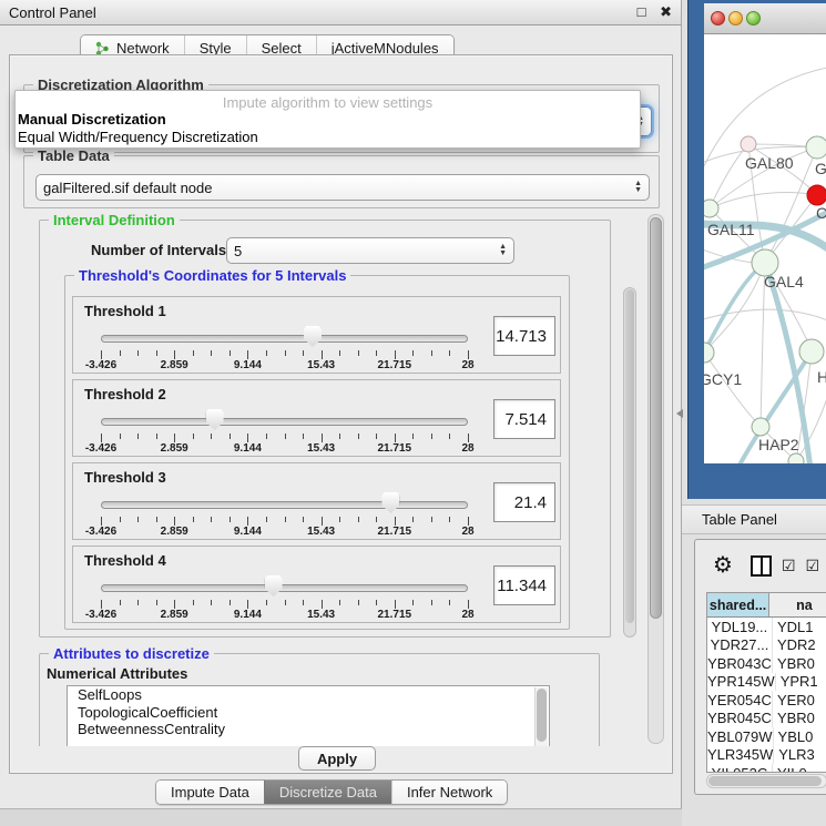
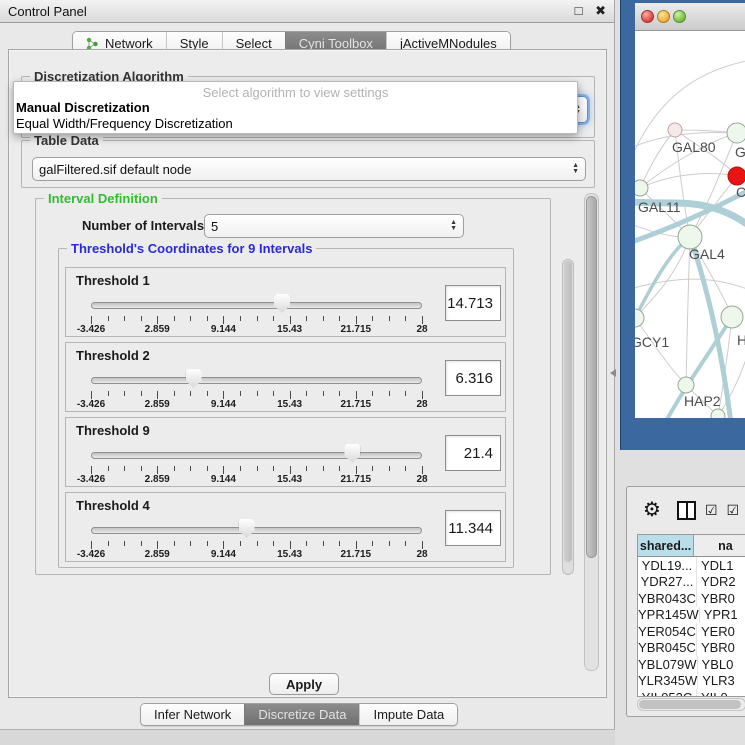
  Control Panel
  □ ✖
  Network
  Style
  Select
+ Cyni Toolbox
  jActiveMNodules
  Discretization Algorithm
  Table Data
  galFiltered.sif default node
  Interval Definition
  Number of Intervals
  5
- Threshold's Coordinates for 5 Intervals
+ Threshold's Coordinates for 9 Intervals
  Threshold 1
  -3.426
  2.859
  9.144
  15.43
  21.715
  28
  14.713
  Threshold 2
  -3.426
  2.859
  9.144
  15.43
  21.715
  28
- 7.514
+ 6.316
- Threshold 3
+ Threshold 9
  -3.426
  2.859
  9.144
  15.43
  21.715
  28
  21.4
  Threshold 4
  -3.426
  2.859
  9.144
  15.43
  21.715
  28
  11.344
- Attributes to discretize
- Numerical Attributes
- SelfLoops
- TopologicalCoefficient
- BetweennessCentrality
  Apply
- Impute Data
+ Infer Network
  Discretize Data
- Infer Network
+ Impute Data
- Impute algorithm to view settings
+ Select algorithm to view settings
  Manual Discretization
  Equal Width/Frequency Discretization
  GAL80
  GAL11
  C
  GAL4
  GCY1
  H
  HAP2
- Table Panel
  ⚙
  ☑
  ☑
  shared...
  na
  YDL19...
  YDL1
  YDR27...
  YDR2
  YBR043C
  YBR0
  YPR145W
  YPR1
  YER054C
  YER0
  YBR045C
  YBR0
  YBL079W
  YBL0
  YLR345W
  YLR3
